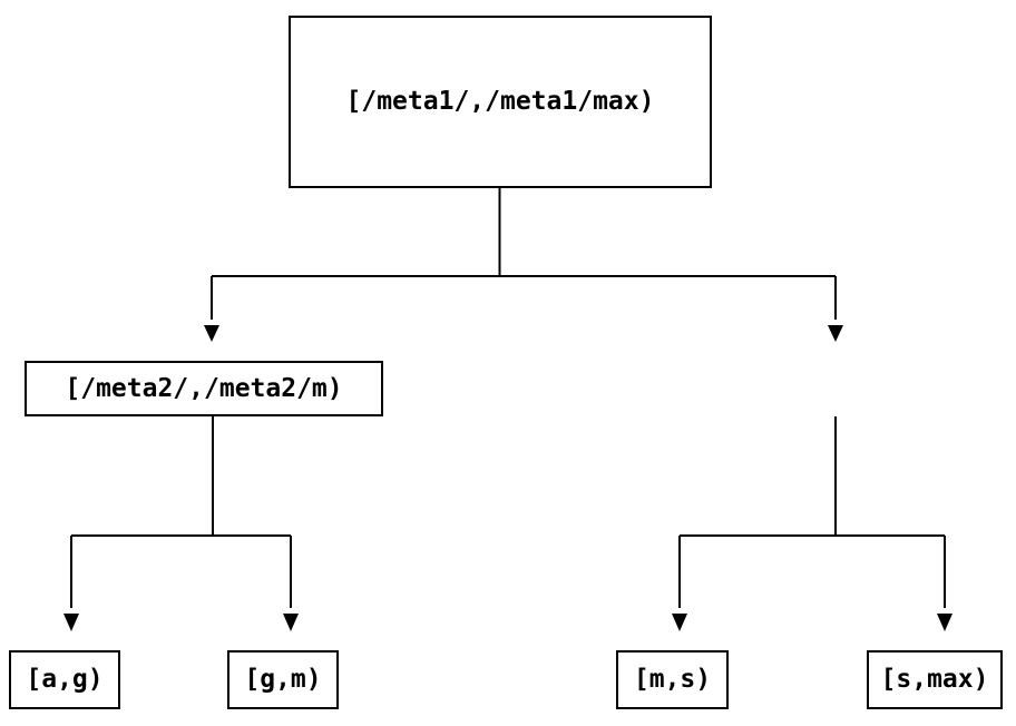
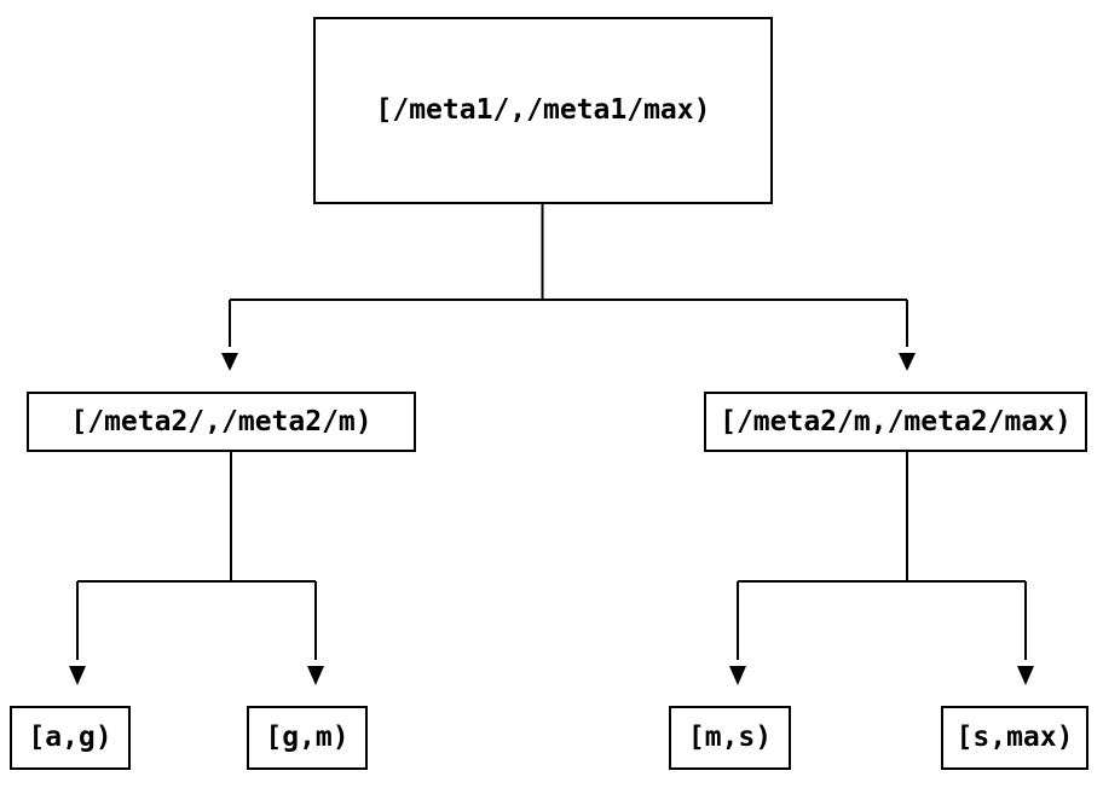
  [/meta1/,/meta1/max)
  [/meta2/,/meta2/m)
+ [/meta2/m,/meta2/max)
  [a,g)
  [g,m)
  [m,s)
  [s,max)
